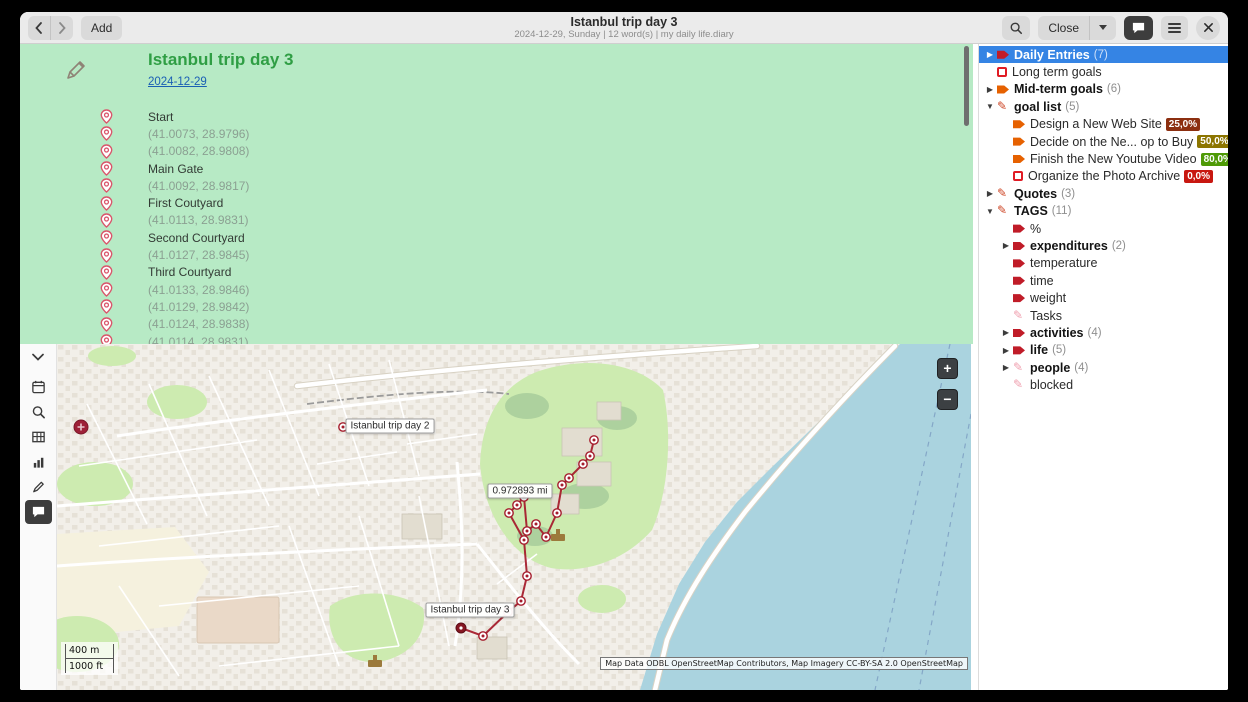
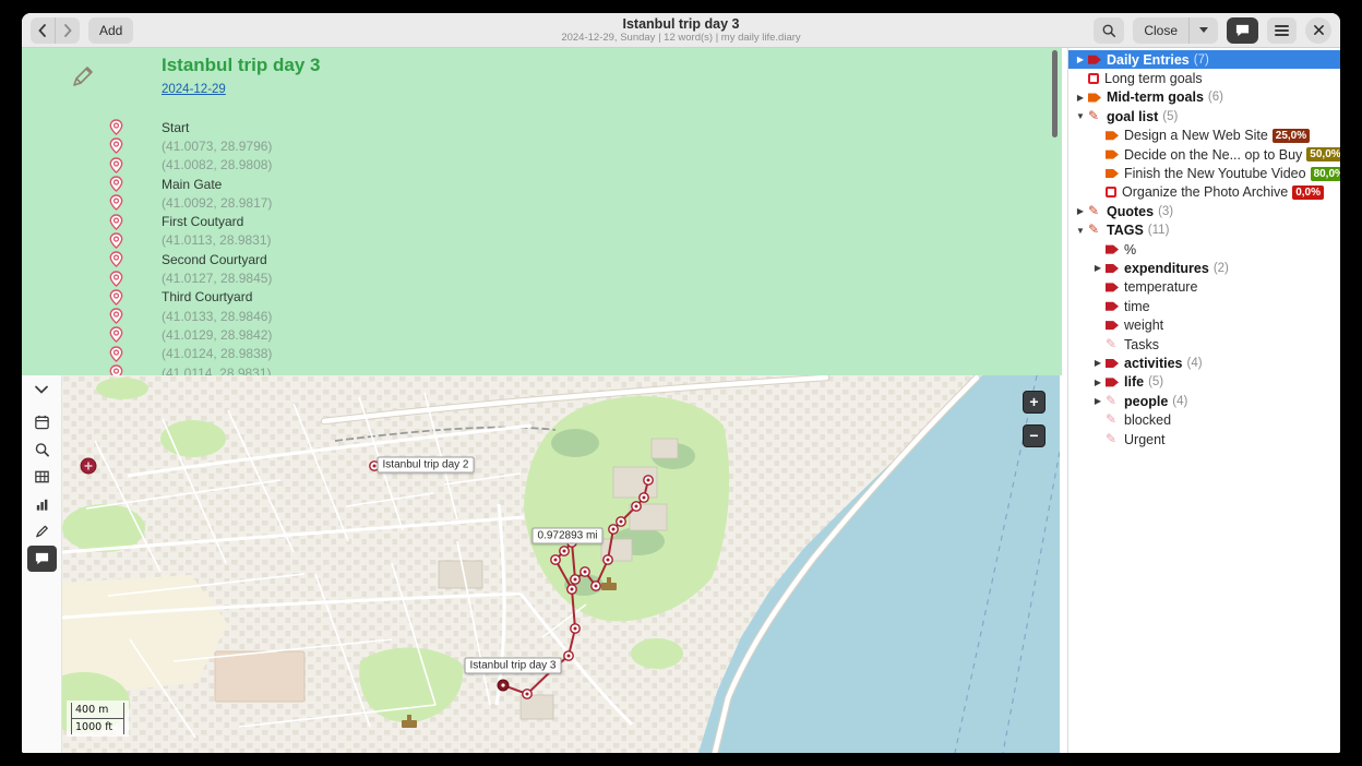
  Add
  Istanbul trip day 3
  2024-12-29, Sunday | 12 word(s) | my daily life.diary
  Close
  Istanbul trip day 3
  2024-12-29
  Start
  (41.0073, 28.9796)
  (41.0082, 28.9808)
  Main Gate
  (41.0092, 28.9817)
  First Coutyard
  (41.0113, 28.9831)
  Second Courtyard
  (41.0127, 28.9845)
  Third Courtyard
  (41.0133, 28.9846)
  (41.0129, 28.9842)
  (41.0124, 28.9838)
  (41.0114, 28.9831)
  Istanbul trip day 2
  0.972893 mi
  Istanbul trip day 3
  +
  −
  400 m
  1000 ft
- Map Data ODBL OpenStreetMap Contributors, Map Imagery CC-BY-SA 2.0 OpenStreetMap
  ▶
  Daily Entries
  (7)
  Long term goals
  ▶
  Mid-term goals
  (6)
  ▼
  goal list
  (5)
  Design a New Web Site
  25,0%
  Decide on the Ne... op to Buy
  50,0%
  Finish the New Youtube Video
  80,0%
  Organize the Photo Archive
  0,0%
  ▶
  Quotes
  (3)
  ▼
  TAGS
  (11)
  %
  ▶
  expenditures
  (2)
  temperature
  time
  weight
  Tasks
  ▶
  activities
  (4)
  ▶
  life
  (5)
  ▶
  people
  (4)
  blocked
+ Urgent
